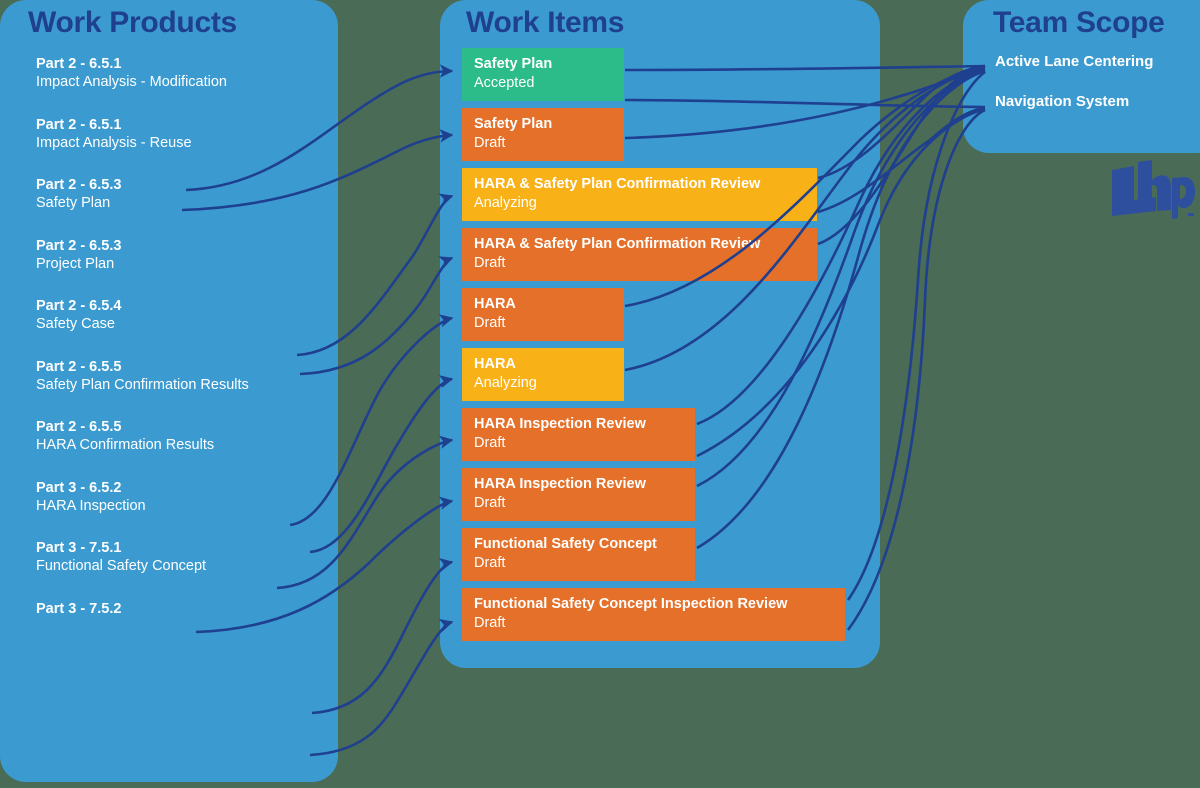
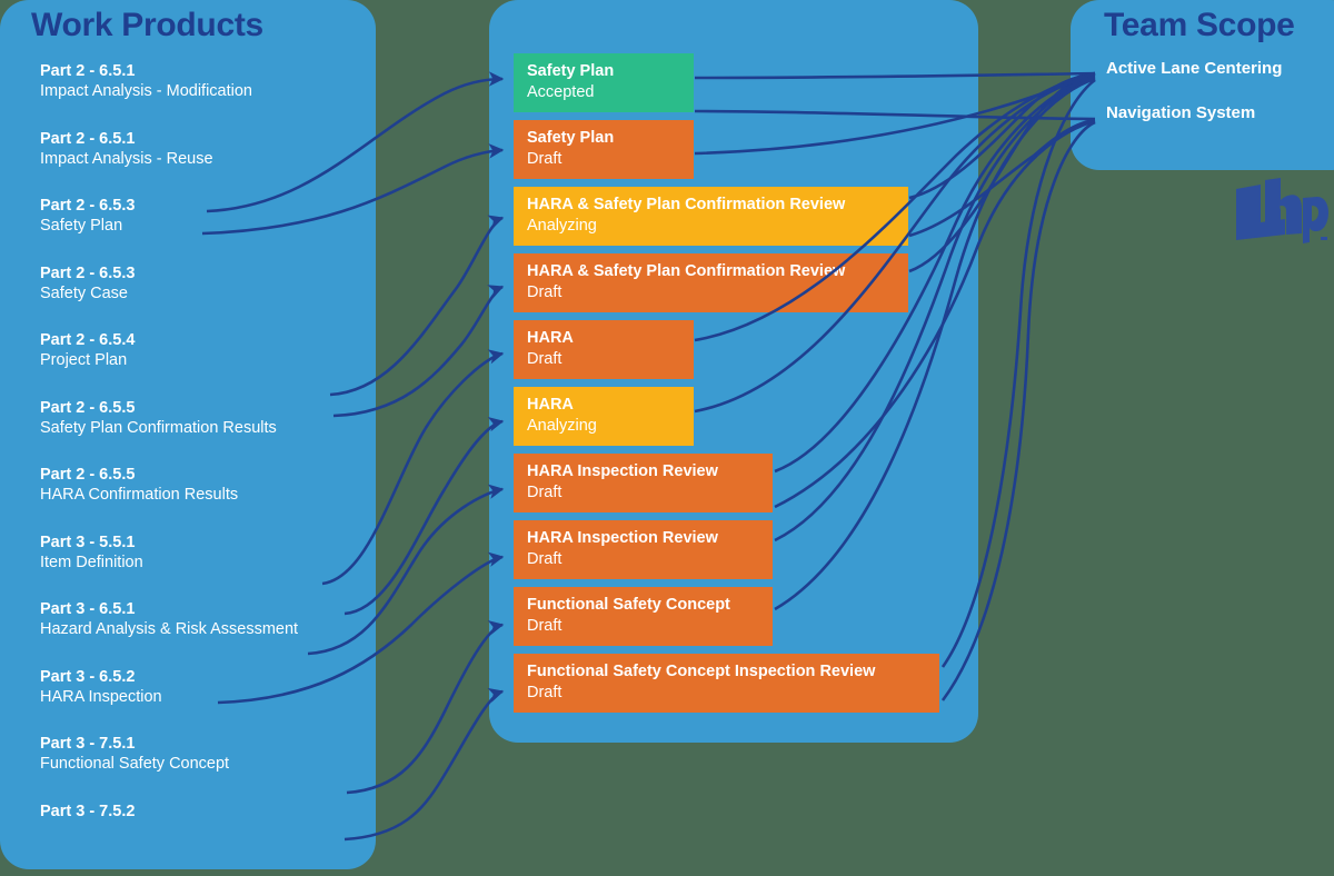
  Work Products
  Part 2 - 6.5.1
  Impact Analysis - Modification
  Part 2 - 6.5.1
  Impact Analysis - Reuse
  Part 2 - 6.5.3
  Safety Plan
  Part 2 - 6.5.3
- Project Plan
+ Safety Case
  Part 2 - 6.5.4
- Safety Case
+ Project Plan
  Part 2 - 6.5.5
  Safety Plan Confirmation Results
  Part 2 - 6.5.5
  HARA Confirmation Results
+ Part 3 - 5.5.1
+ Item Definition
+ Part 3 - 6.5.1
+ Hazard Analysis & Risk Assessment
  Part 3 - 6.5.2
  HARA Inspection
  Part 3 - 7.5.1
  Functional Safety Concept
  Part 3 - 7.5.2
- Work Items
  Safety Plan
  Accepted
  Safety Plan
  Draft
  HARA & Safety Plan Confirmation Review
  Analyzing
  HARA & Safety Plan Confirmation Review
  Draft
  HARA
  Draft
  HARA
  Analyzing
  HARA Inspection Review
  Draft
  HARA Inspection Review
  Draft
  Functional Safety Concept
  Draft
  Functional Safety Concept Inspection Review
  Draft
  Team Scope
  Active Lane Centering
  Navigation System
